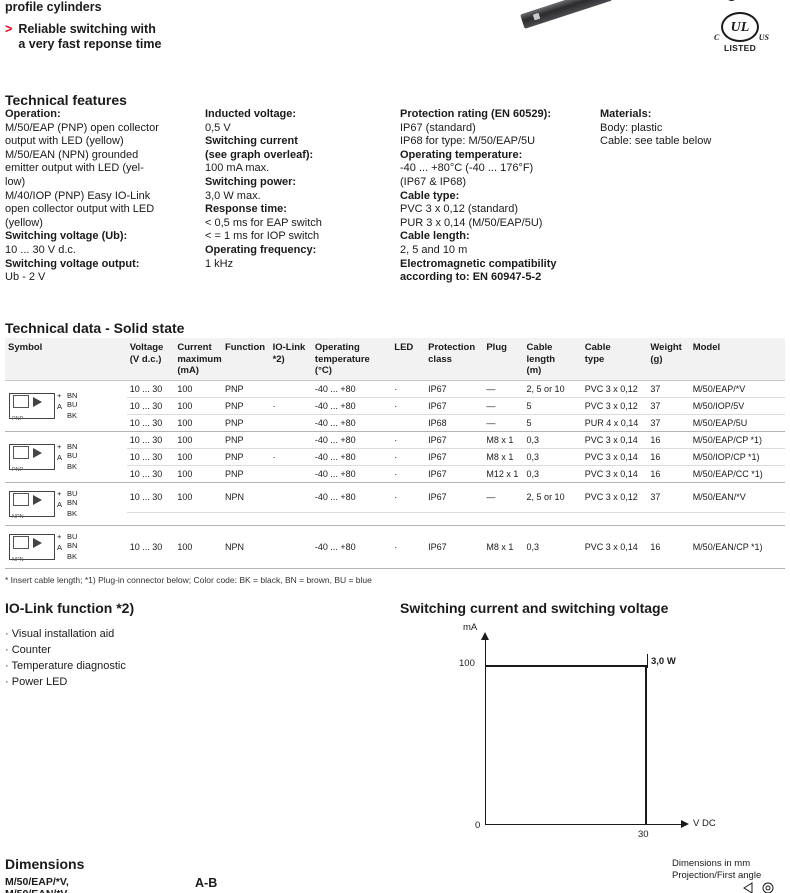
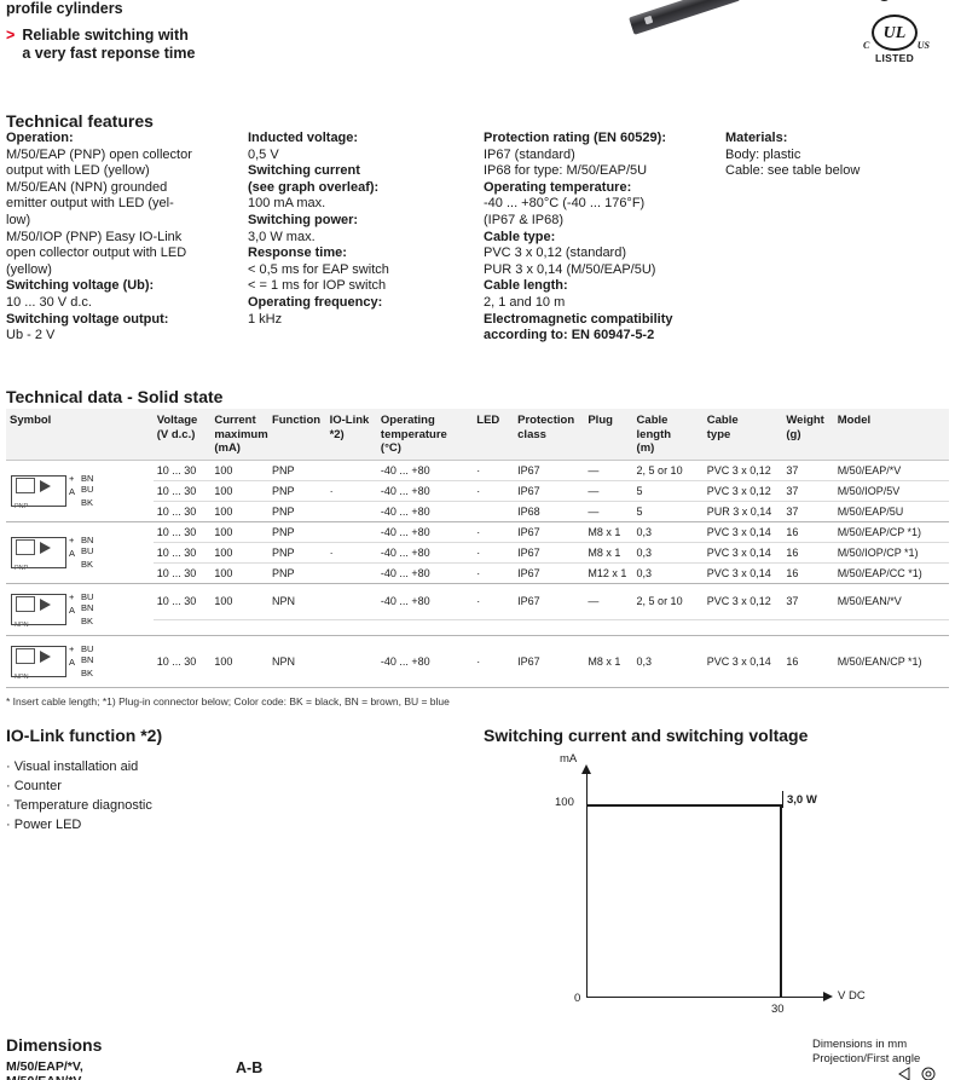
  profile cylinders
  >
  Reliable switching with
  a very fast reponse time
  UL
  C
  US
  LISTED
  Technical features
  Operation:
  M/50/EAP (PNP) open collector
  output with LED (yellow)
  M/50/EAN (NPN) grounded
  emitter output with LED (yel-
  low)
- M/40/IOP (PNP) Easy IO-Link
+ M/50/IOP (PNP) Easy IO-Link
  open collector output with LED
  (yellow)
  Switching voltage (Ub):
  10 ... 30 V d.c.
  Switching voltage output:
  Ub - 2 V
  Inducted voltage:
  0,5 V
  Switching current
  (see graph overleaf):
  100 mA max.
  Switching power:
  3,0 W max.
  Response time:
  < 0,5 ms for EAP switch
  < = 1 ms for IOP switch
  Operating frequency:
  1 kHz
  Protection rating (EN 60529):
  IP67 (standard)
  IP68 for type: M/50/EAP/5U
  Operating temperature:
  -40 ... +80°C (-40 ... 176°F)
  (IP67 & IP68)
  Cable type:
  PVC 3 x 0,12 (standard)
  PUR 3 x 0,14 (M/50/EAP/5U)
  Cable length:
- 2, 5 and 10 m
+ 2, 1 and 10 m
  Electromagnetic compatibility
  according to: EN 60947-5-2
  Materials:
  Body: plastic
  Cable: see table below
  Technical data - Solid state
  Symbol	Voltage(V d.c.)	Currentmaximum(mA)	Function	IO-Link*2)	Operatingtemperature(°C)	LED	Protectionclass	Plug	Cablelength(m)	Cabletype	Weight(g)	Model
  + BNBUBKA	10 ... 30	100	PNP		-40 ... +80	·	IP67	—	2, 5 or 10	PVC 3 x 0,12	37	M/50/EAP/*V
  10 ... 30	100	PNP	·	-40 ... +80	·	IP67	—	5	PVC 3 x 0,12	37	M/50/IOP/5V
- 10 ... 30	100	PNP		-40 ... +80		IP68	—	5	PUR 4 x 0,14	37	M/50/EAP/5U
+ 10 ... 30	100	PNP		-40 ... +80		IP68	—	5	PUR 3 x 0,14	37	M/50/EAP/5U
  + BNBUBKA	10 ... 30	100	PNP		-40 ... +80	·	IP67	M8 x 1	0,3	PVC 3 x 0,14	16	M/50/EAP/CP *1)
  10 ... 30	100	PNP	·	-40 ... +80	·	IP67	M8 x 1	0,3	PVC 3 x 0,14	16	M/50/IOP/CP *1)
  10 ... 30	100	PNP		-40 ... +80	·	IP67	M12 x 1	0,3	PVC 3 x 0,14	16	M/50/EAP/CC *1)
  + BUBNBKA	10 ... 30	100	NPN		-40 ... +80	·	IP67	—	2, 5 or 10	PVC 3 x 0,12	37	M/50/EAN/*V
  + BUBNBKA	10 ... 30	100	NPN		-40 ... +80	·	IP67	M8 x 1	0,3	PVC 3 x 0,14	16	M/50/EAN/CP *1)
  * Insert cable length; *1) Plug-in connector below; Color code: BK = black, BN = brown, BU = blue
  IO-Link function *2)
  Visual installation aid
  Counter
  Temperature diagnostic
  Power LED
  Switching current and switching voltage
  mA
  100
  0
  30
  V DC
  3,0 W
  Dimensions
  M/50/EAP/*V,
  A-B
  Dimensions in mm
  Projection/First angle
